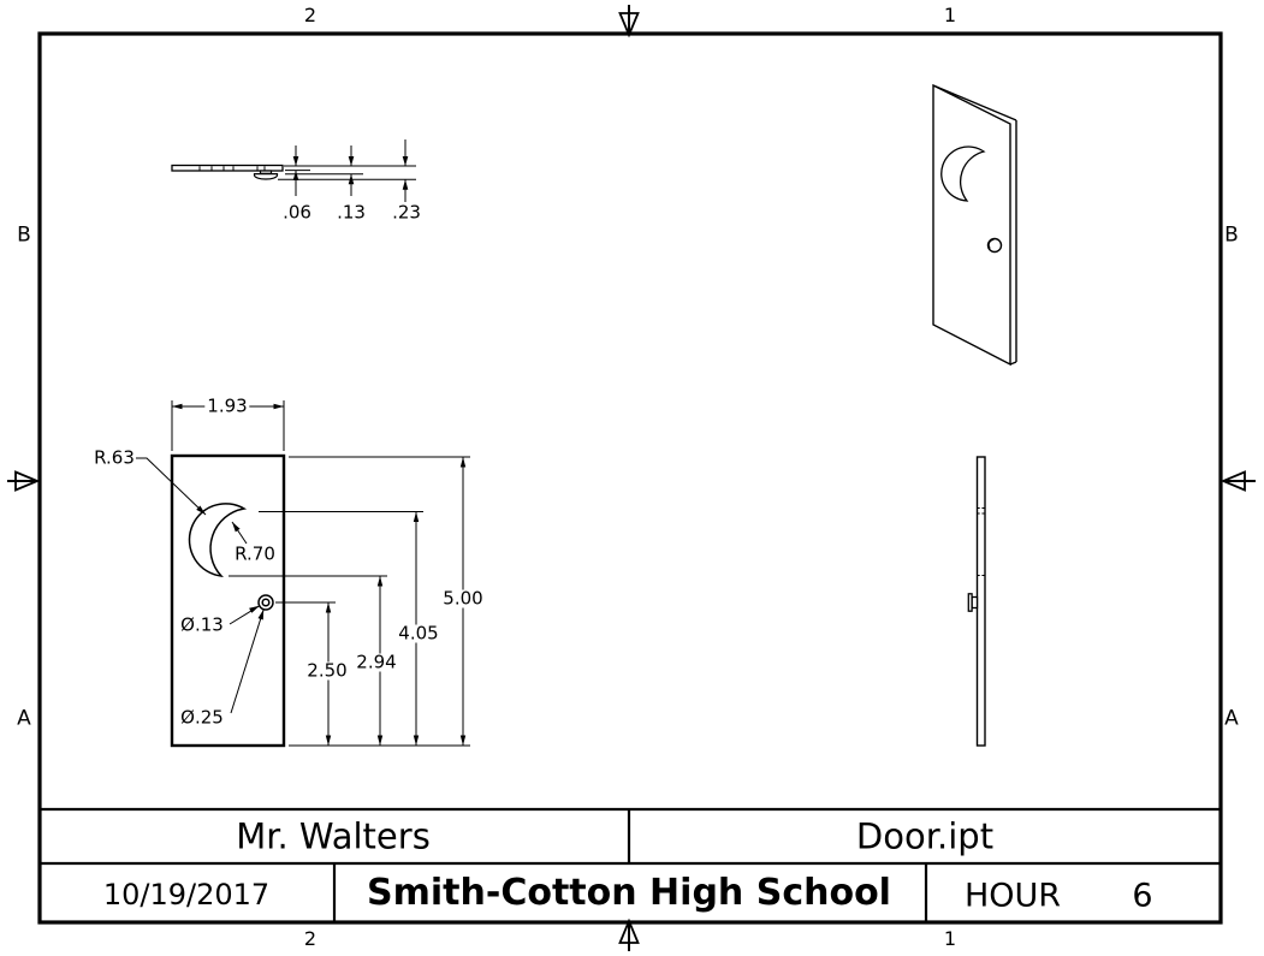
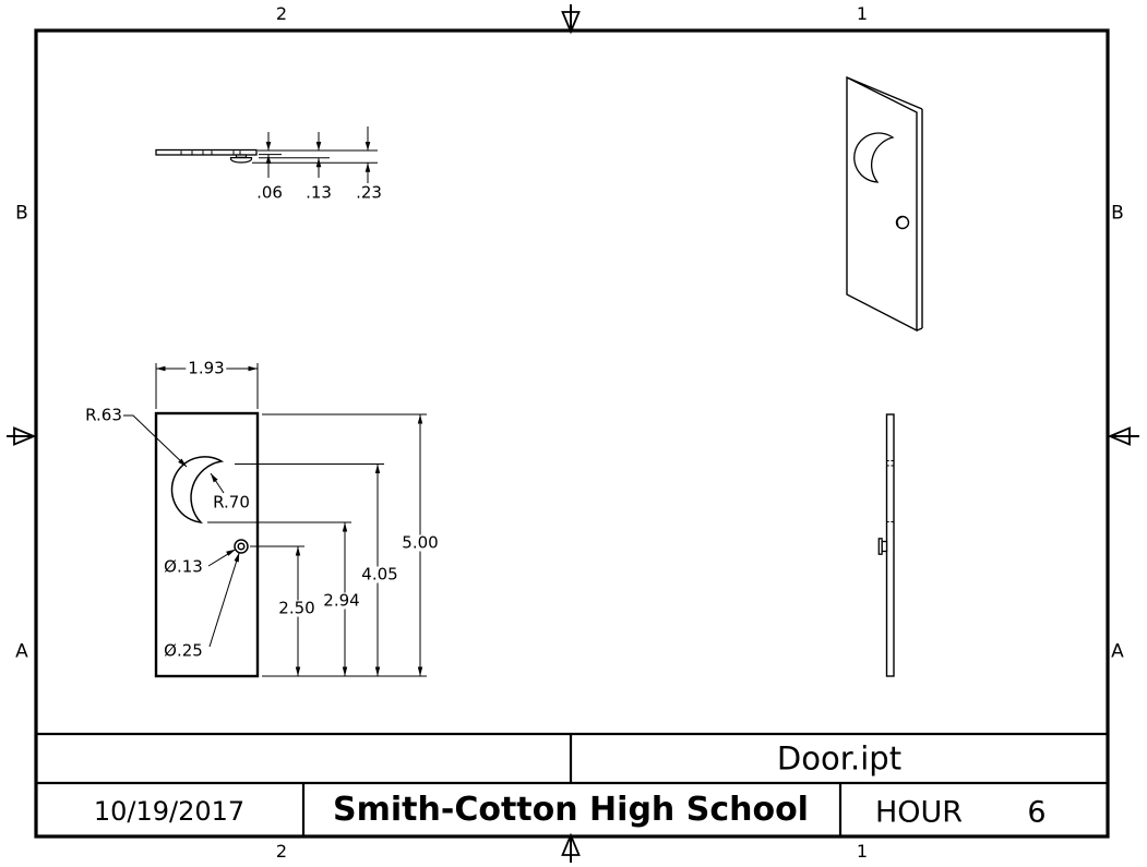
  2
  1
  2
  1
  B
  A
  B
  A
  .06
  .13
  .23
  1.93
  R.63
  R.70
  Ø.13
  Ø.25
  2.50
  2.94
  4.05
  5.00
- Mr. Walters
  Door.ipt
  10/19/2017
  Smith-Cotton High School
  HOUR
  6
